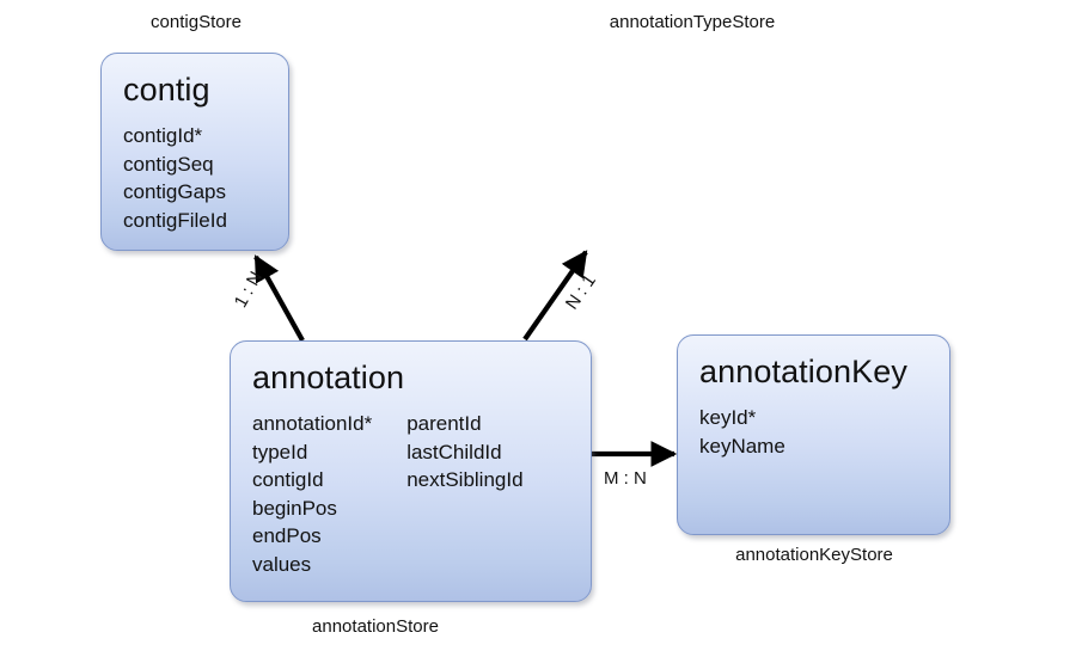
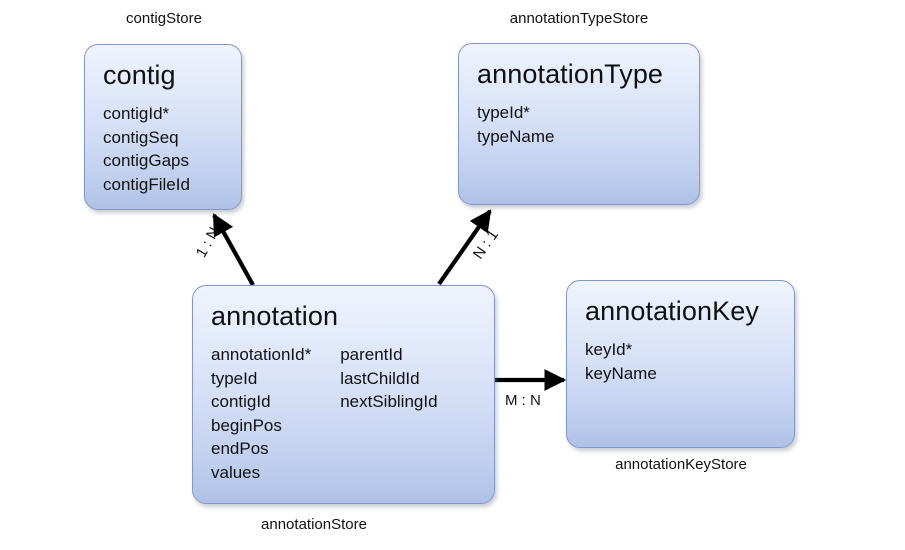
  contigStore
  annotationTypeStore
  annotationStore
  annotationKeyStore
  contig
  contigId*
  contigSeq
  contigGaps
  contigFileId
+ annotationType
+ typeId*
+ typeName
  annotation
  annotationId*
  typeId
  contigId
  beginPos
  endPos
  values
  parentId
  lastChildId
  nextSiblingId
  annotationKey
  keyId*
  keyName
  M : N
